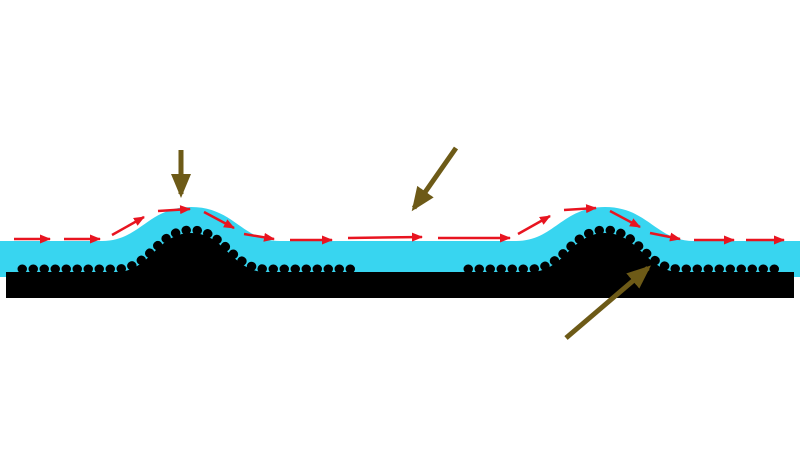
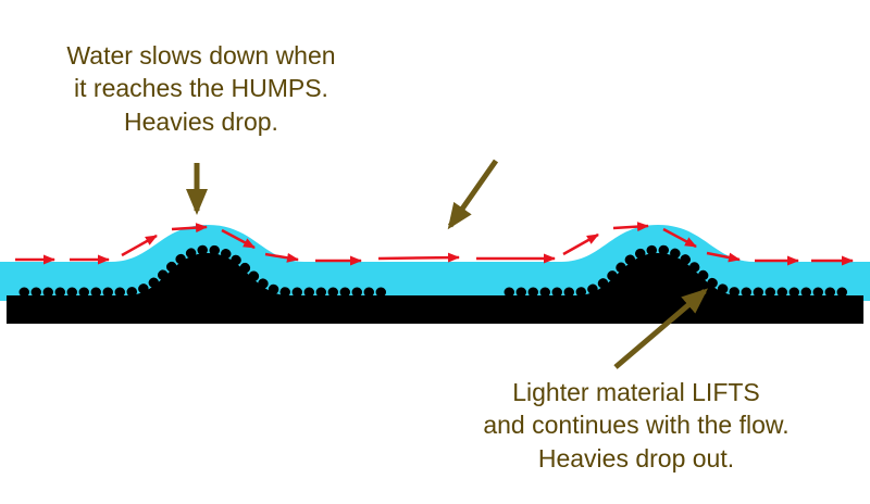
+ Water slows down when
+ it reaches the HUMPS.
+ Heavies drop.
+ Lighter material LIFTS
+ and continues with the flow.
+ Heavies drop out.
